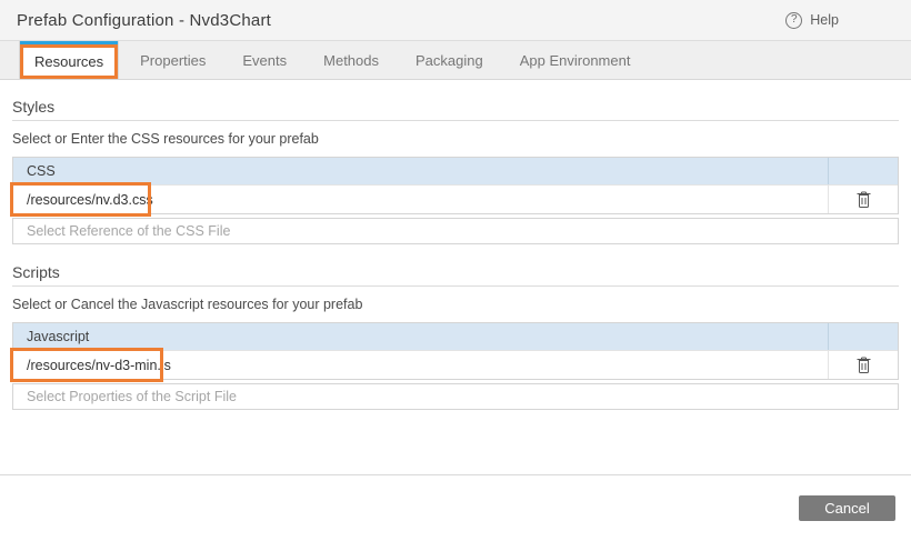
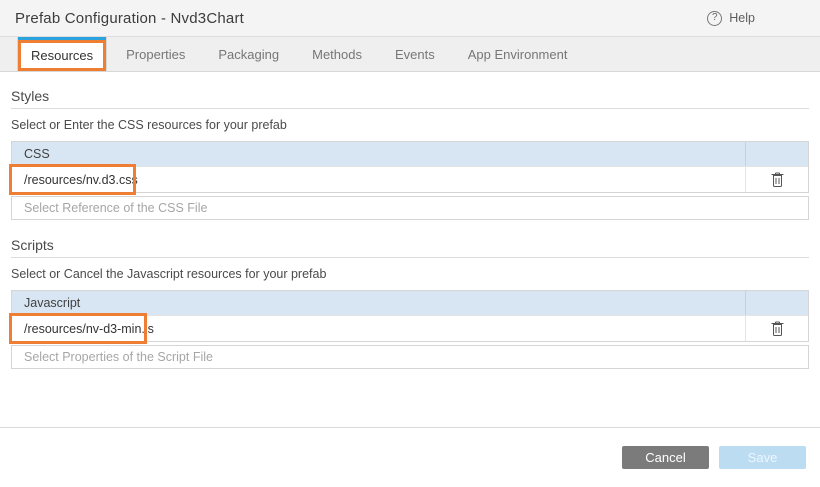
  Prefab Configuration - Nvd3Chart
  ?
  Help
  Resources
  Properties
- Events
+ Packaging
  Methods
- Packaging
+ Events
  App Environment
  Styles
  Select or Enter the CSS resources for your prefab
  CSS
  /resources/nv.d3.css
  Select Reference of the CSS File
  Scripts
  Select or Cancel the Javascript resources for your prefab
  Javascript
  /resources/nv-d3-min.js
  Select Properties of the Script File
  Cancel
+ Save
